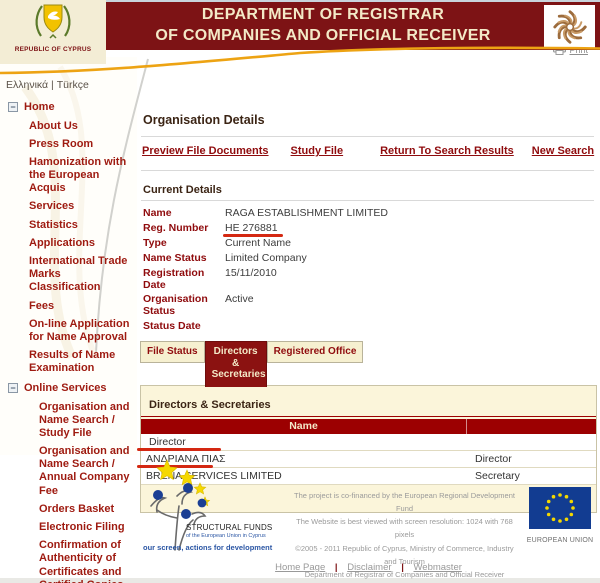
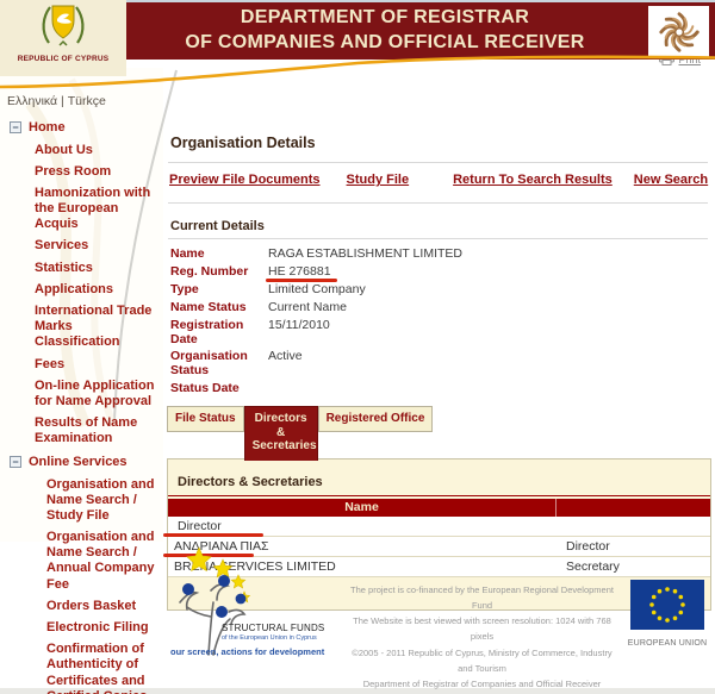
  DEPARTMENT OF REGISTRAR
  OF COMPANIES AND OFFICIAL RECEIVER
  Ελληνικά | Türkçe
  −
  Home
  About Us
  Press Room
  Hamonization with the European Acquis
  Services
  Statistics
  Applications
  International Trade Marks Classification
  Fees
  On-line Application for Name Approval
  Results of Name Examination
  −
  Online Services
  Organisation and Name Search / Study File
  Organisation and Name Search / Annual Company Fee
  Orders Basket
  Electronic Filing
  Confirmation of Authenticity of Certificates and
  Organisation Details
  Preview File Documents
  Study File
  Return To Search Results
  New Search
  Current Details
  Name
  RAGA ESTABLISHMENT LIMITED
  Reg. Number
  HE 276881
  Type
- Current Name
+ Limited Company
  Name Status
- Limited Company
+ Current Name
  Registration Date
  15/11/2010
  Organisation Status
  Active
  Status Date
  File Status
  Directors & Secretaries
  Registered Office
  Directors & Secretaries
  Name
  Director
  ΑΝΔΡΙΑΝΑ ΠΙΑΣ
  Director
  BRAERVICES LIMITED
  Secretary
  STRUCTURAL FUNDS
  our screen, actions for development
  The project is co-financed by the European Regional Development Fund
  The Website is best viewed with screen resolution: 1024 with 768 pixels
  ©2005 - 2011 Republic of Cyprus, Ministry of Commerce, Industry and Tourism
  Department of Registrar of Companies and Official Receiver
- Home Page | Disclaimer | Webmaster
